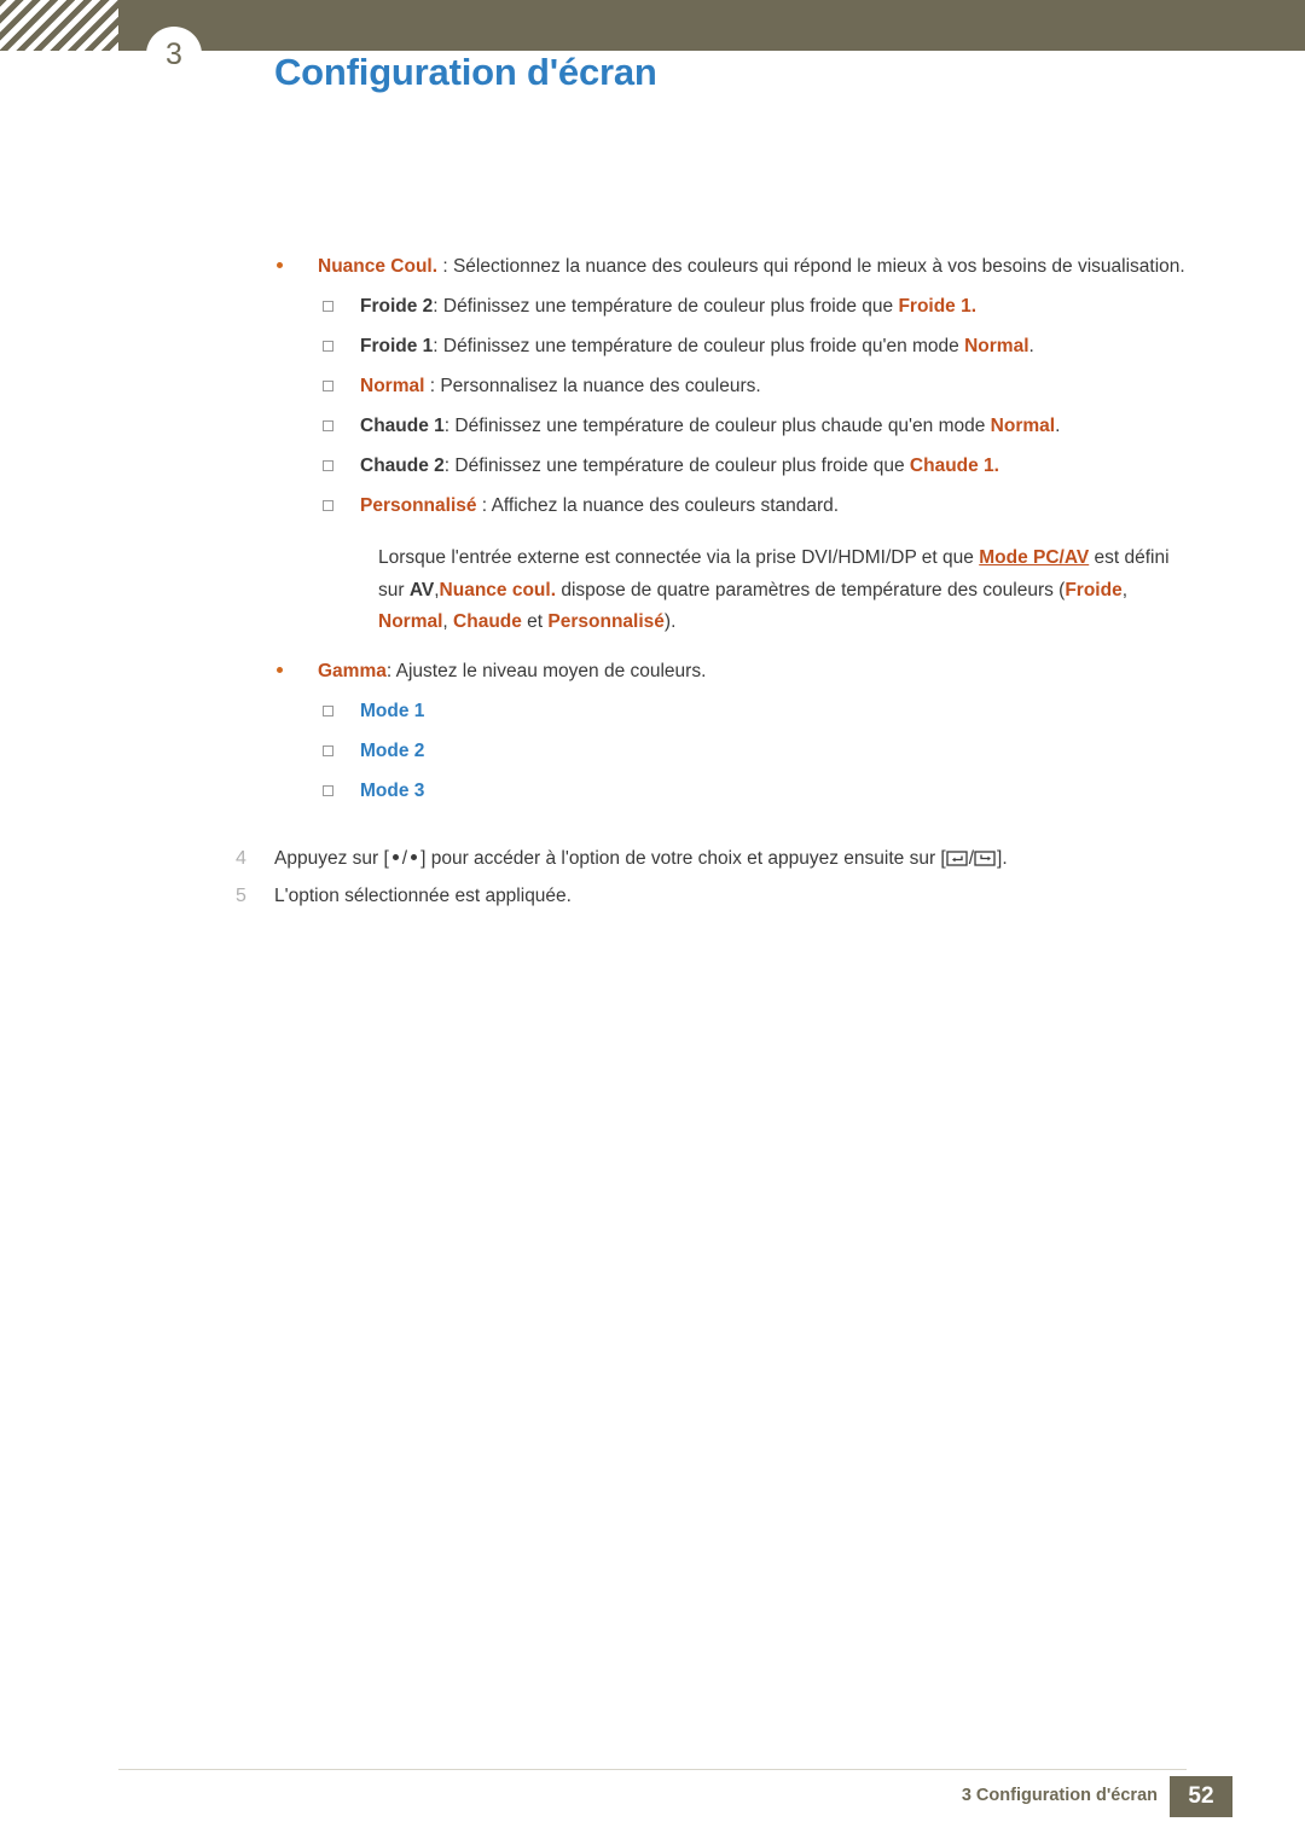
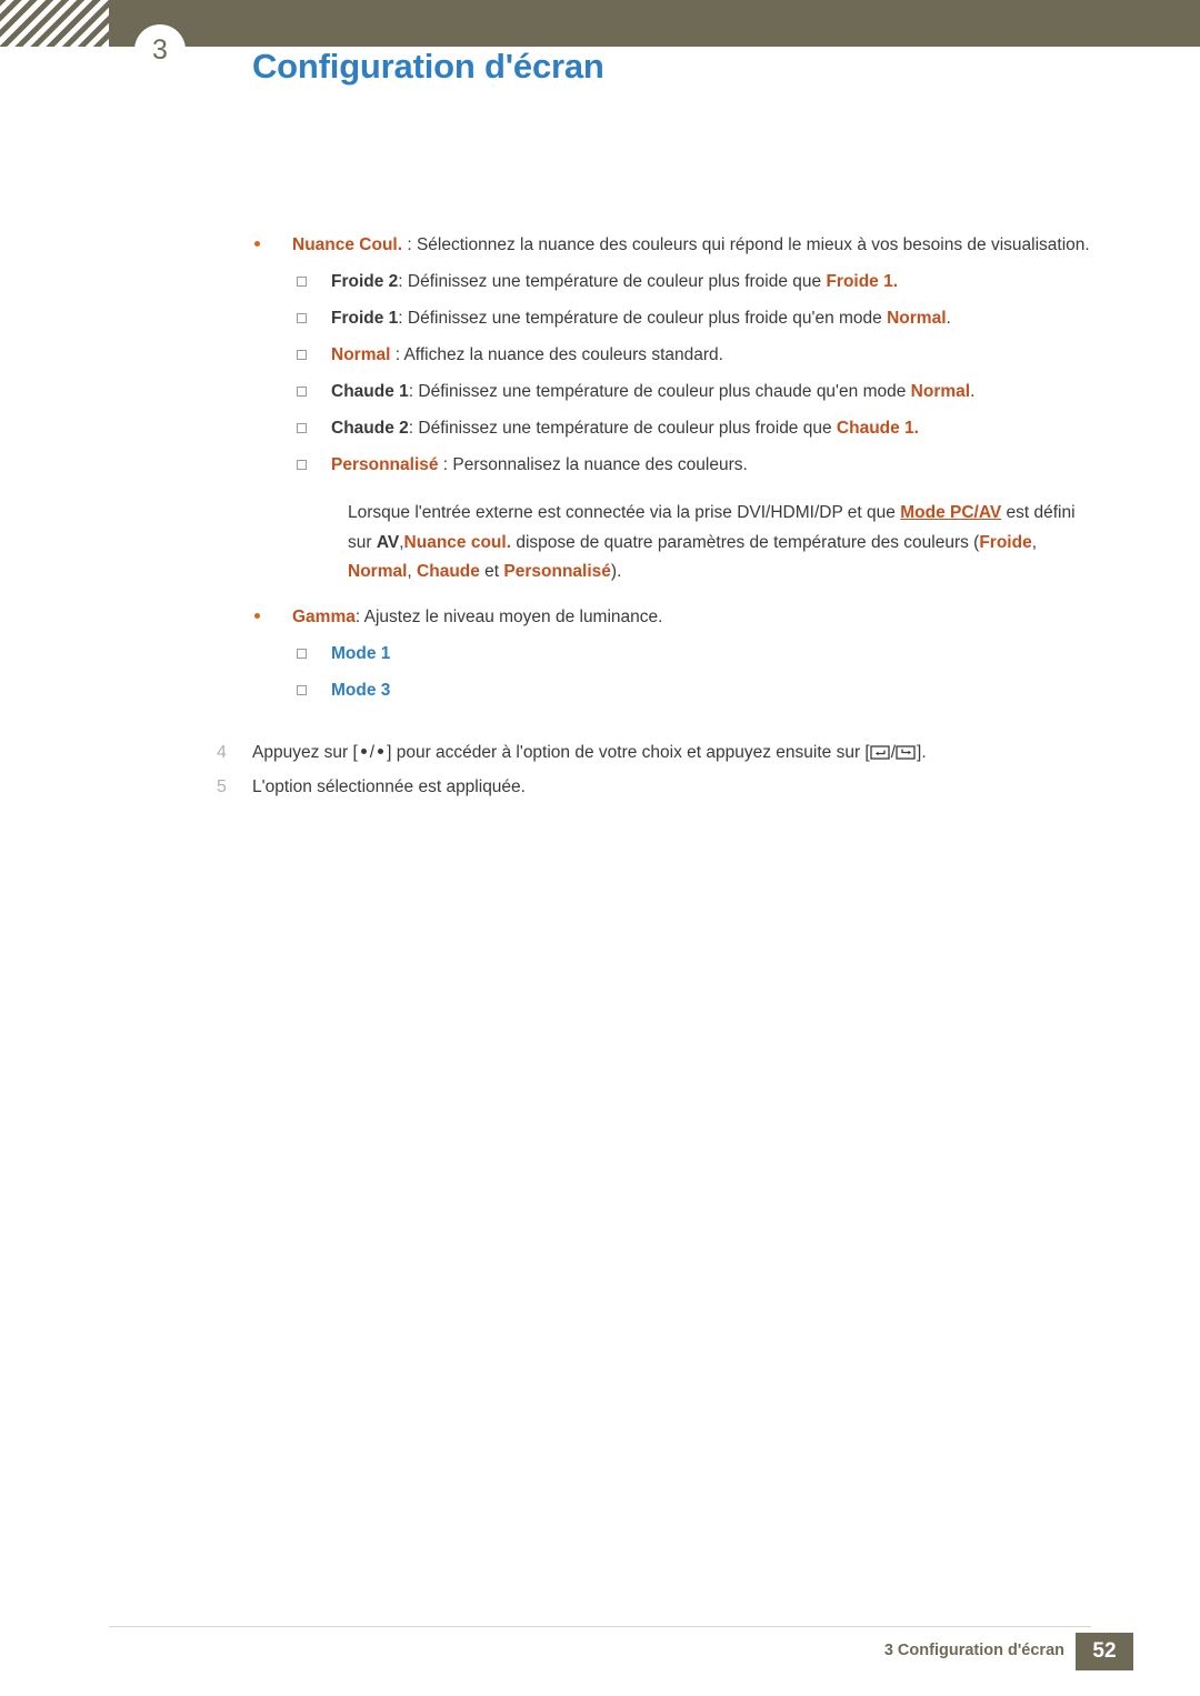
  3
  Configuration d'écran
  Nuance Coul. : Sélectionnez la nuance des couleurs qui répond le mieux à vos besoins de visualisation.
  Froide 2: Définissez une température de couleur plus froide que Froide 1.
  Froide 1: Définissez une température de couleur plus froide qu'en mode Normal.
- Normal : Personnalisez la nuance des couleurs.
+ Normal : Affichez la nuance des couleurs standard.
  Chaude 1: Définissez une température de couleur plus chaude qu'en mode Normal.
  Chaude 2: Définissez une température de couleur plus froide que Chaude 1.
- Personnalisé : Affichez la nuance des couleurs standard.
+ Personnalisé : Personnalisez la nuance des couleurs.
  Lorsque l'entrée externe est connectée via la prise DVI/HDMI/DP et que Mode PC/AV est défini sur AV,Nuance coul. dispose de quatre paramètres de température des couleurs (Froide, Normal, Chaude et Personnalisé).
- Gamma: Ajustez le niveau moyen de couleurs.
+ Gamma: Ajustez le niveau moyen de luminance.
  Mode 1
- Mode 2
  Mode 3
  4
  Appuyez sur [ / ] pour accéder à l'option de votre choix et appuyez ensuite sur [ / ].
  5
  L'option sélectionnée est appliquée.
  3 Configuration d'écran
  52
